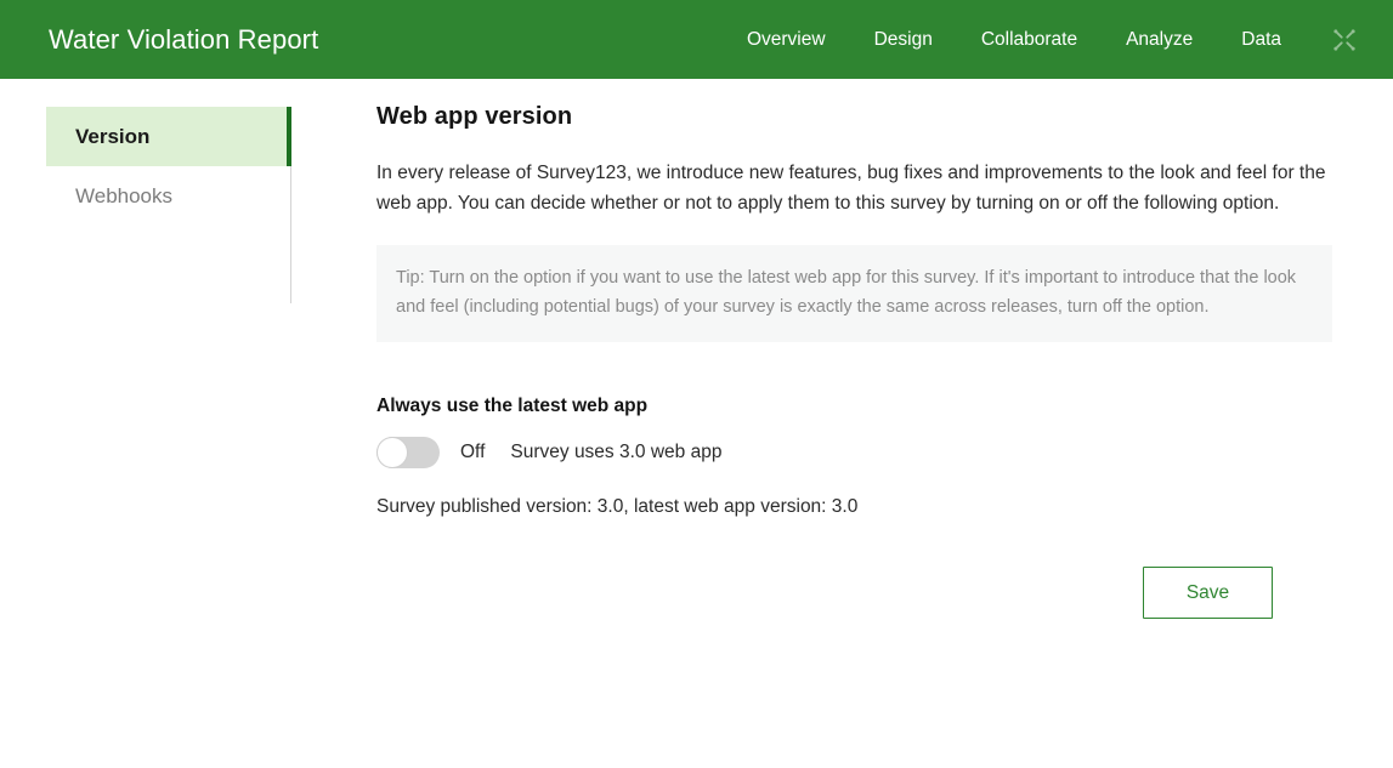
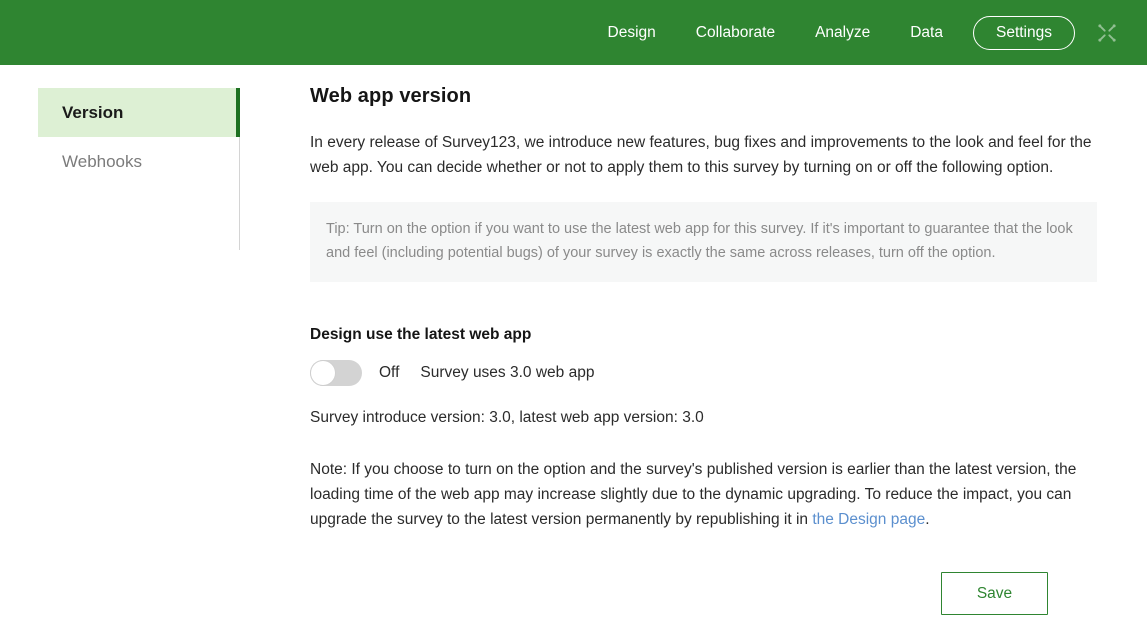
- Water Violation Report
- Overview
  Design
  Collaborate
  Analyze
  Data
+ Settings
  Version
  Webhooks
  Web app version
  In every release of Survey123, we introduce new features, bug fixes and improvements to the look and feel for the web app. You can decide whether or not to apply them to this survey by turning on or off the following option.
- Tip: Turn on the option if you want to use the latest web app for this survey. If it's important to introduce that the look and feel (including potential bugs) of your survey is exactly the same across releases, turn off the option.
+ Tip: Turn on the option if you want to use the latest web app for this survey. If it's important to guarantee that the look and feel (including potential bugs) of your survey is exactly the same across releases, turn off the option.
- Always use the latest web app
+ Design use the latest web app
  Off
  Survey uses 3.0 web app
- Survey published version: 3.0, latest web app version: 3.0
+ Survey introduce version: 3.0, latest web app version: 3.0
+ Note: If you choose to turn on the option and the survey's published version is earlier than the latest version, the loading time of the web app may increase slightly due to the dynamic upgrading. To reduce the impact, you can upgrade the survey to the latest version permanently by republishing it in the Design page.
  Save
